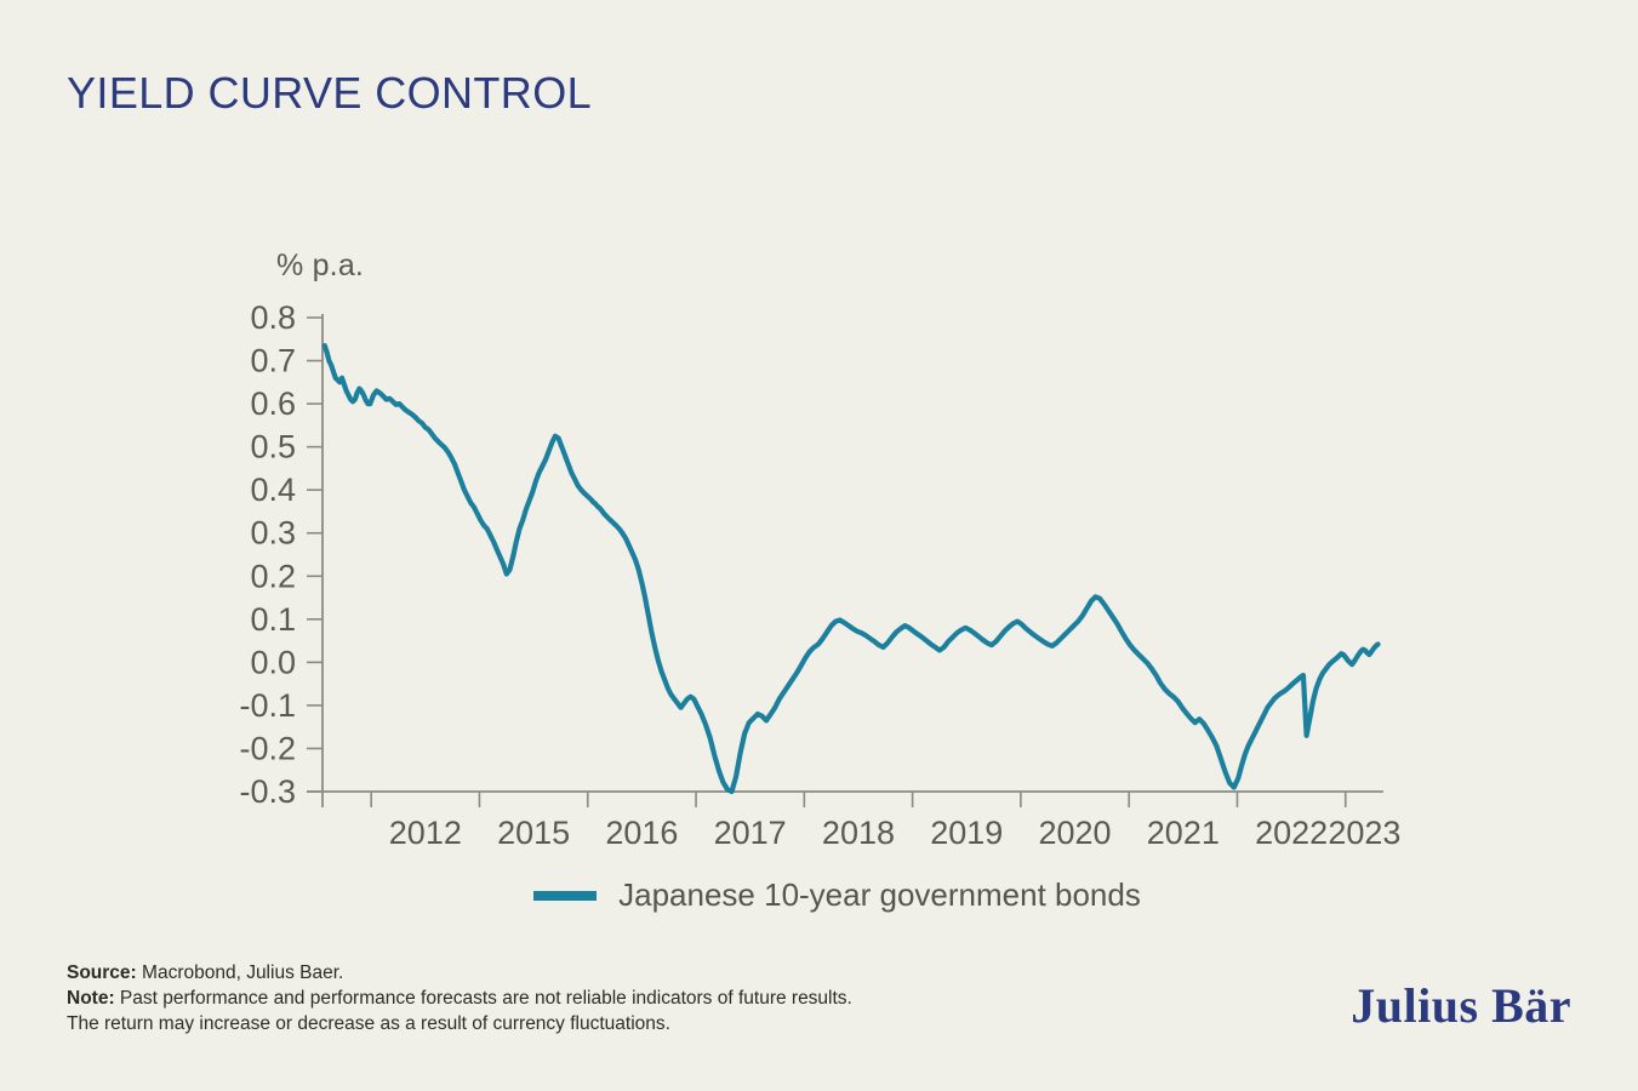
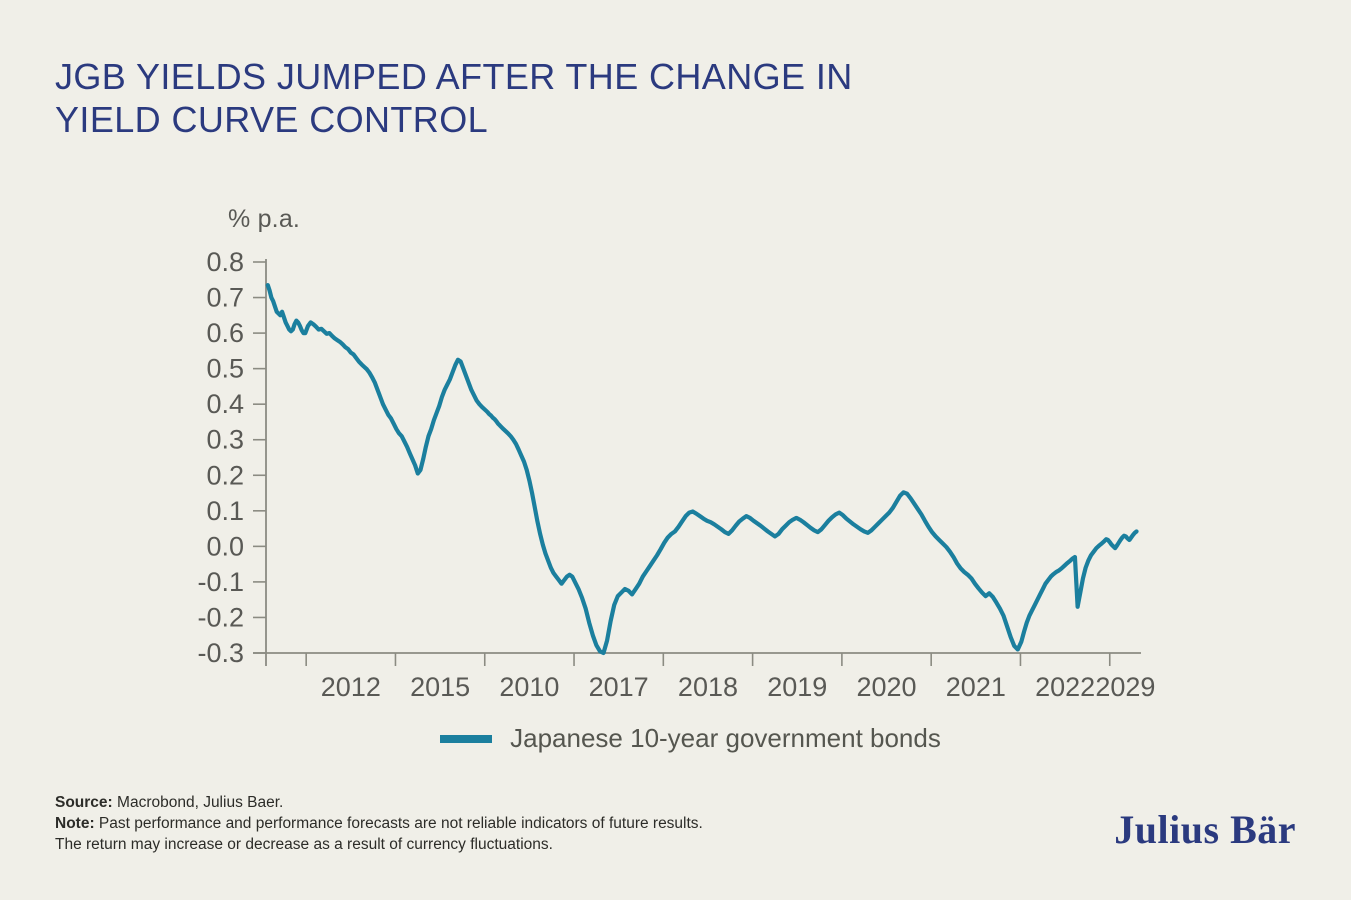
+ JGB YIELDS JUMPED AFTER THE CHANGE IN
  YIELD CURVE CONTROL
  % p.a.
  0.8
  0.7
  0.6
  0.5
  0.4
  0.3
  0.2
  0.1
  0.0
  -0.1
  -0.2
  -0.3
  2012
  2015
- 2016
+ 2010
  2017
  2018
  2019
  2020
  2021
  2022
- 2023
+ 2029
  Japanese 10-year government bonds
  Source: Macrobond, Julius Baer.
  Note: Past performance and performance forecasts are not reliable indicators of future results.
  The return may increase or decrease as a result of currency fluctuations.
  Julius Bär
